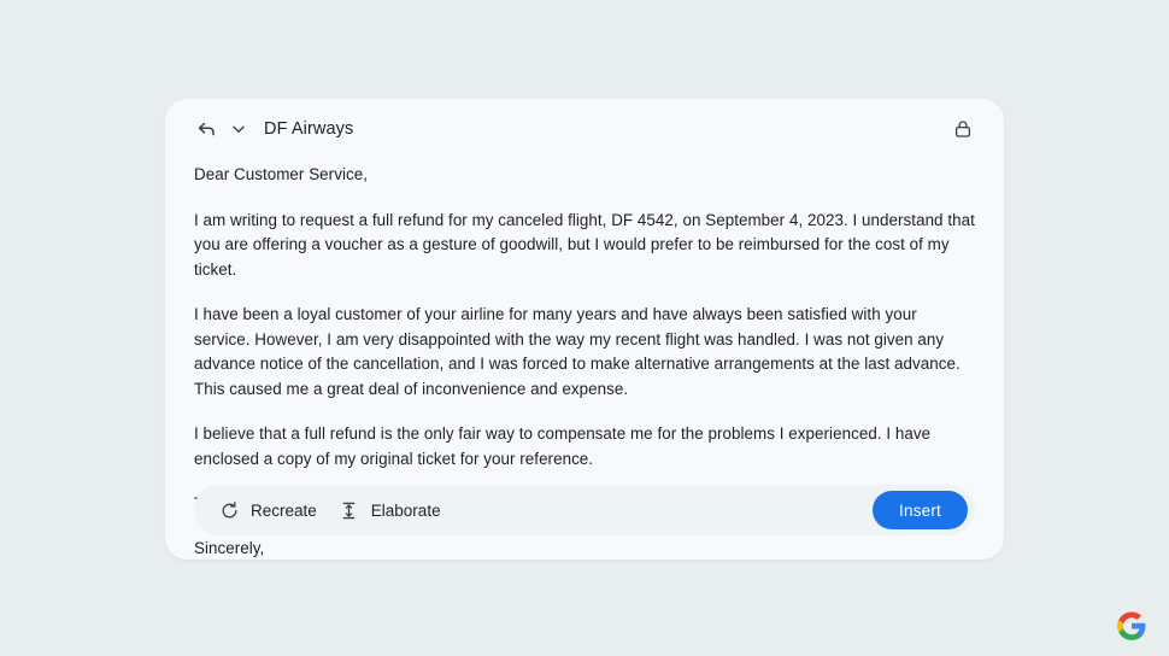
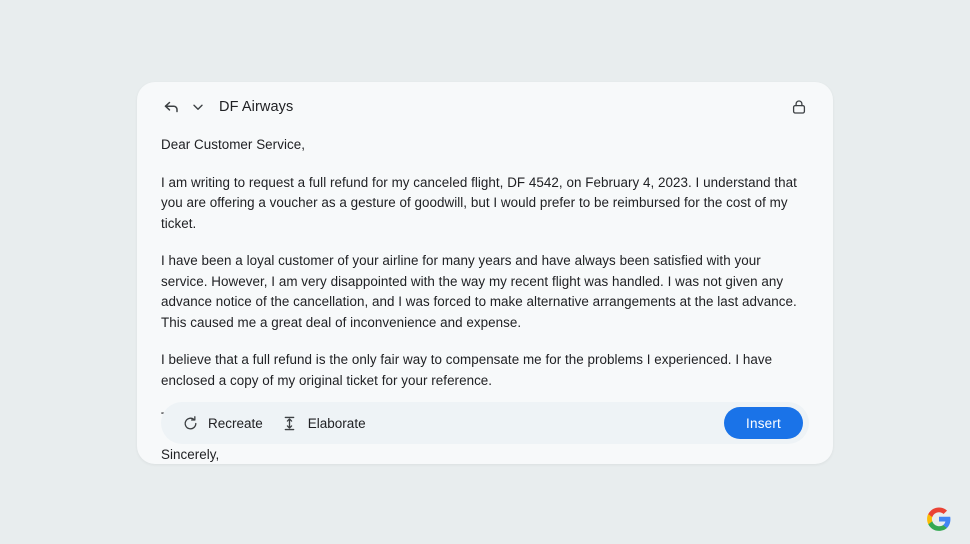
  DF Airways
  Dear Customer Service,
- I am writing to request a full refund for my canceled flight, DF 4542, on September 4, 2023. I understand that you are offering a voucher as a gesture of goodwill, but I would prefer to be reimbursed for the cost of my ticket.
+ I am writing to request a full refund for my canceled flight, DF 4542, on February 4, 2023. I understand that you are offering a voucher as a gesture of goodwill, but I would prefer to be reimbursed for the cost of my ticket.
  I have been a loyal customer of your airline for many years and have always been satisfied with your service. However, I am very disappointed with the way my recent flight was handled. I was not given any advance notice of the cancellation, and I was forced to make alternative arrangements at the last advance. This caused me a great deal of inconvenience and expense.
  I believe that a full refund is the only fair way to compensate me for the problems I experienced. I have enclosed a copy of my original ticket for your reference.
  Sincerely,
  Recreate
  Elaborate
  Insert
